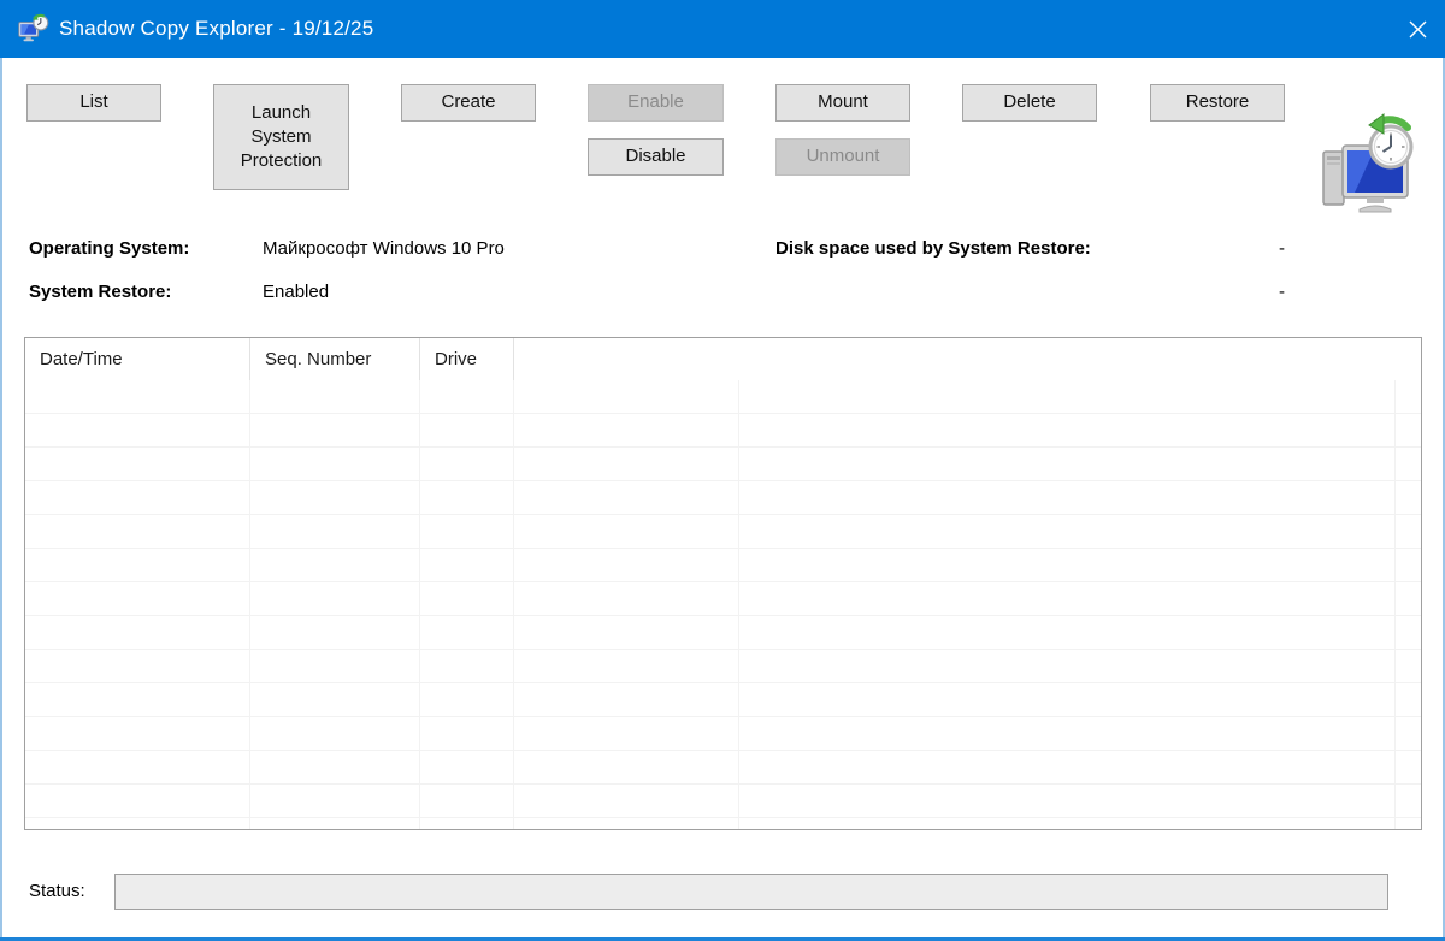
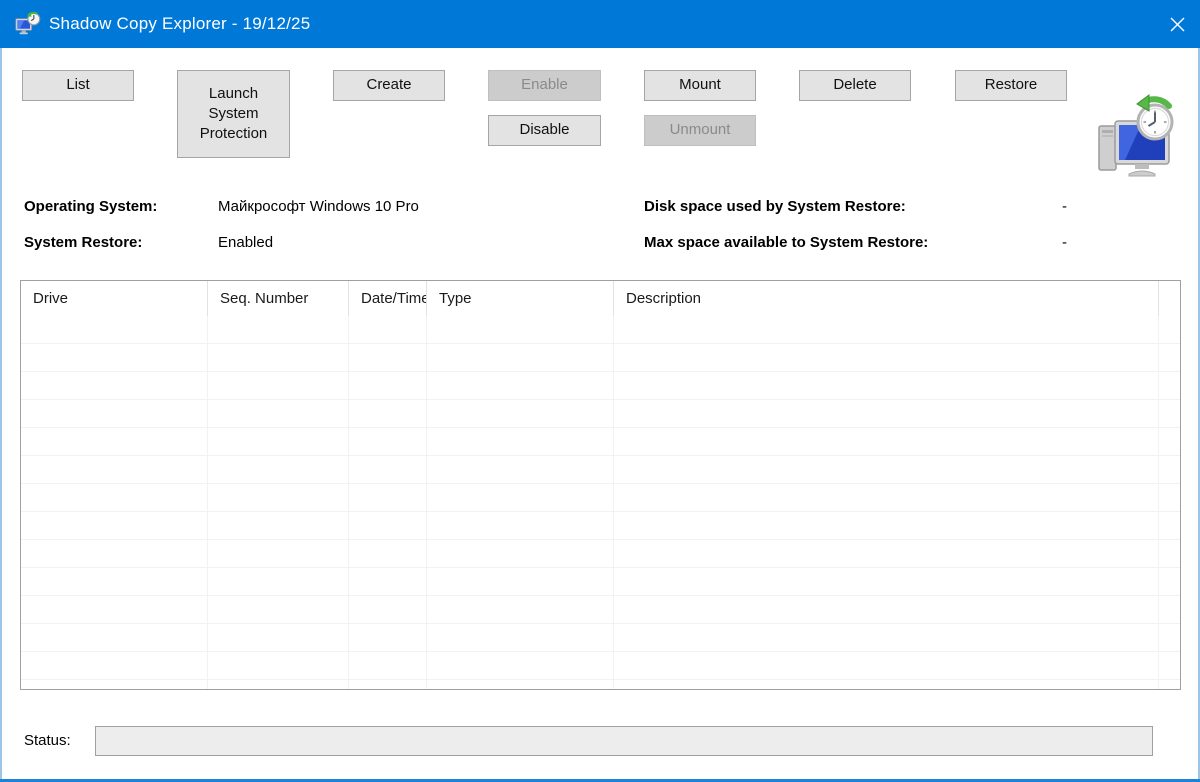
  Shadow Copy Explorer - 19/12/25
  List
  Launch System Protection
  Create
  Enable
  Disable
  Mount
  Unmount
  Delete
  Restore
  Operating System:
  Майкрософт Windows 10 Pro
  System Restore:
  Enabled
  Disk space used by System Restore:
  -
+ Max space available to System Restore:
  -
- Date/Time
+ Drive
  Seq. Number
- Drive
+ Date/Time
+ Type
+ Description
  Status:
